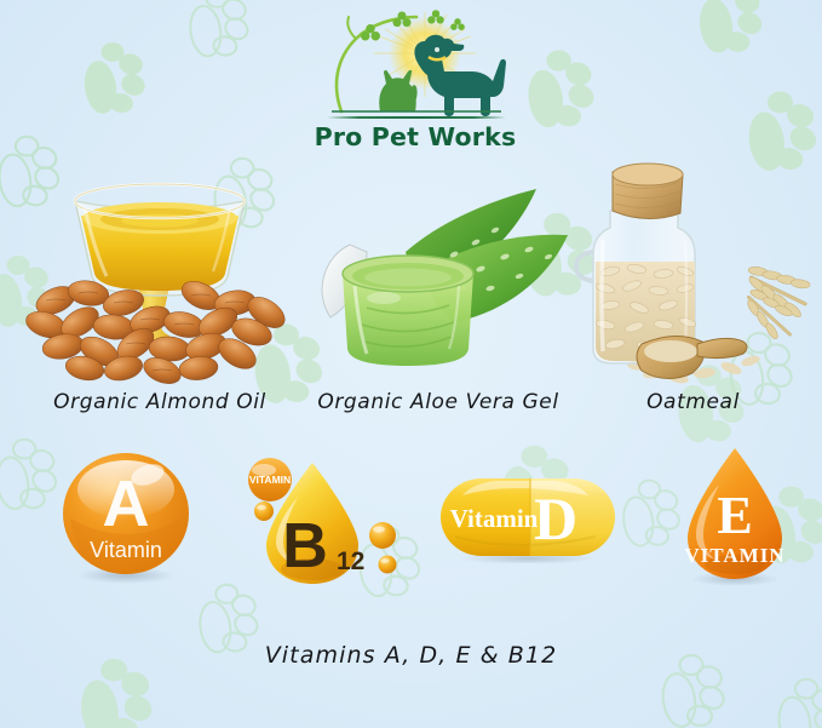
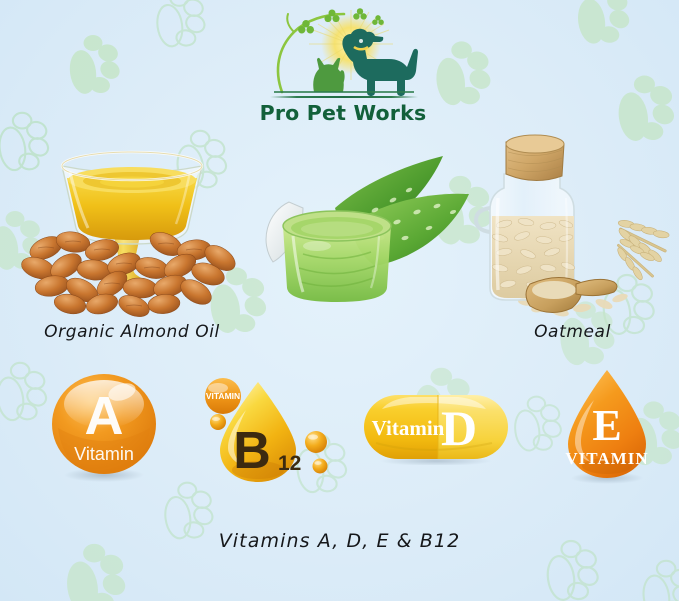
  Pro Pet Works
  Organic Almond Oil
- Organic Aloe Vera Gel
  Oatmeal
  A
  Vitamin
  VITAMIN
  B
  12
  Vitamin
  D
  E
  VITAMIN
  Vitamins A, D, E & B12
